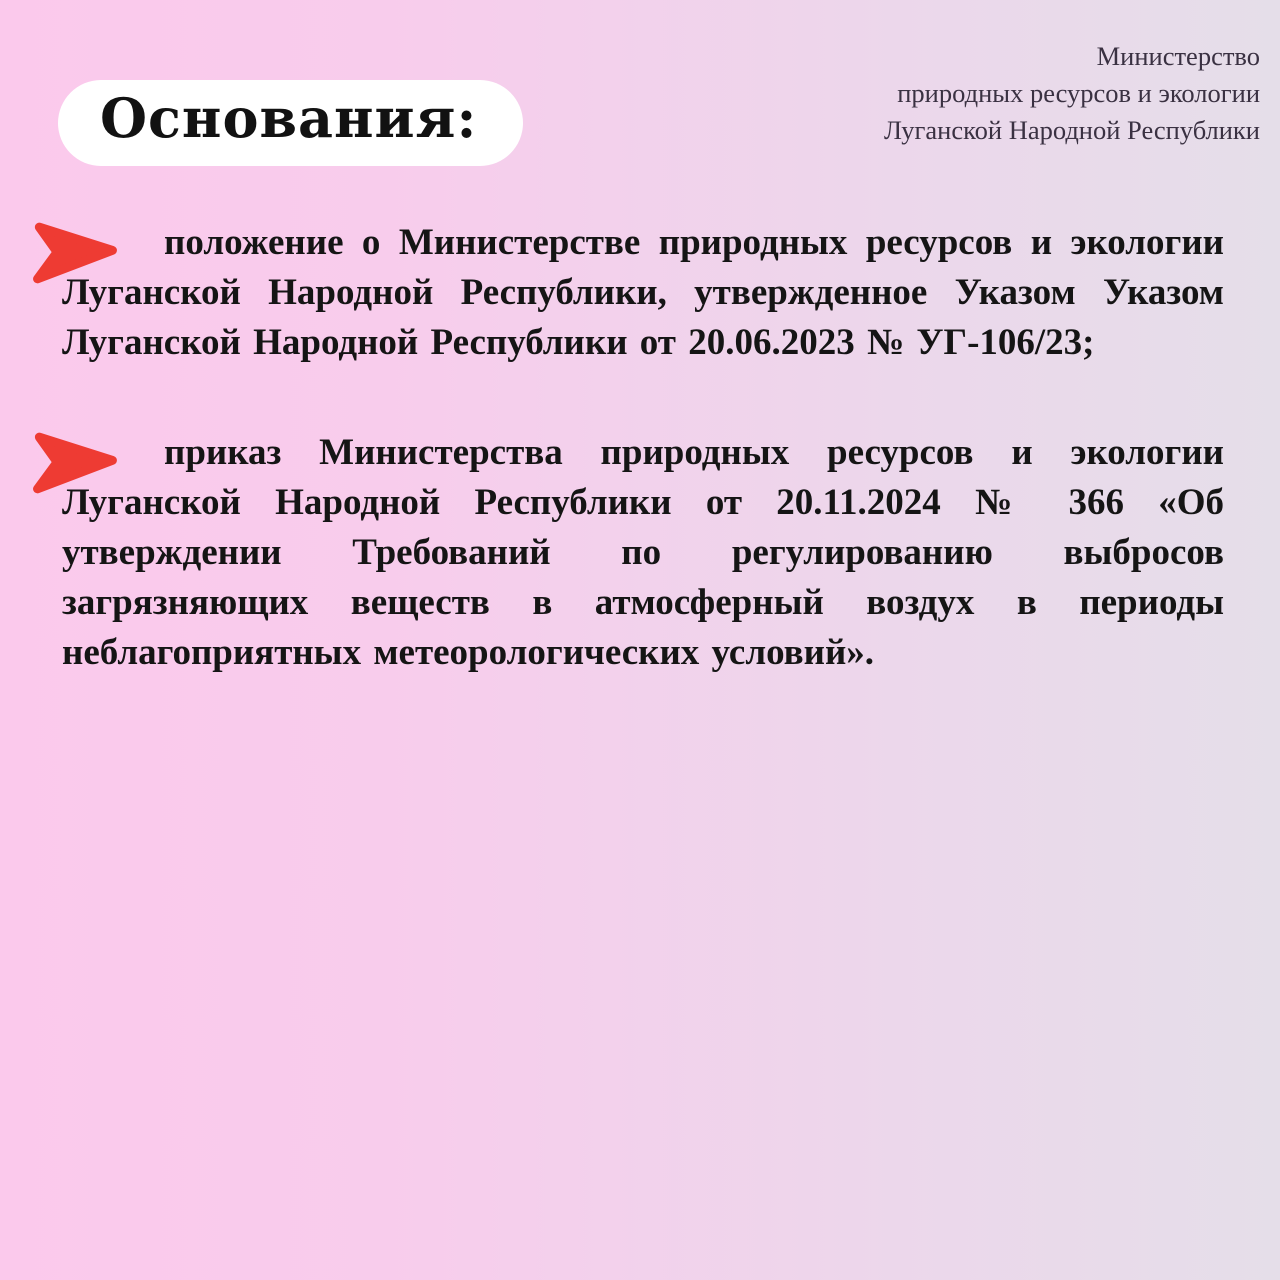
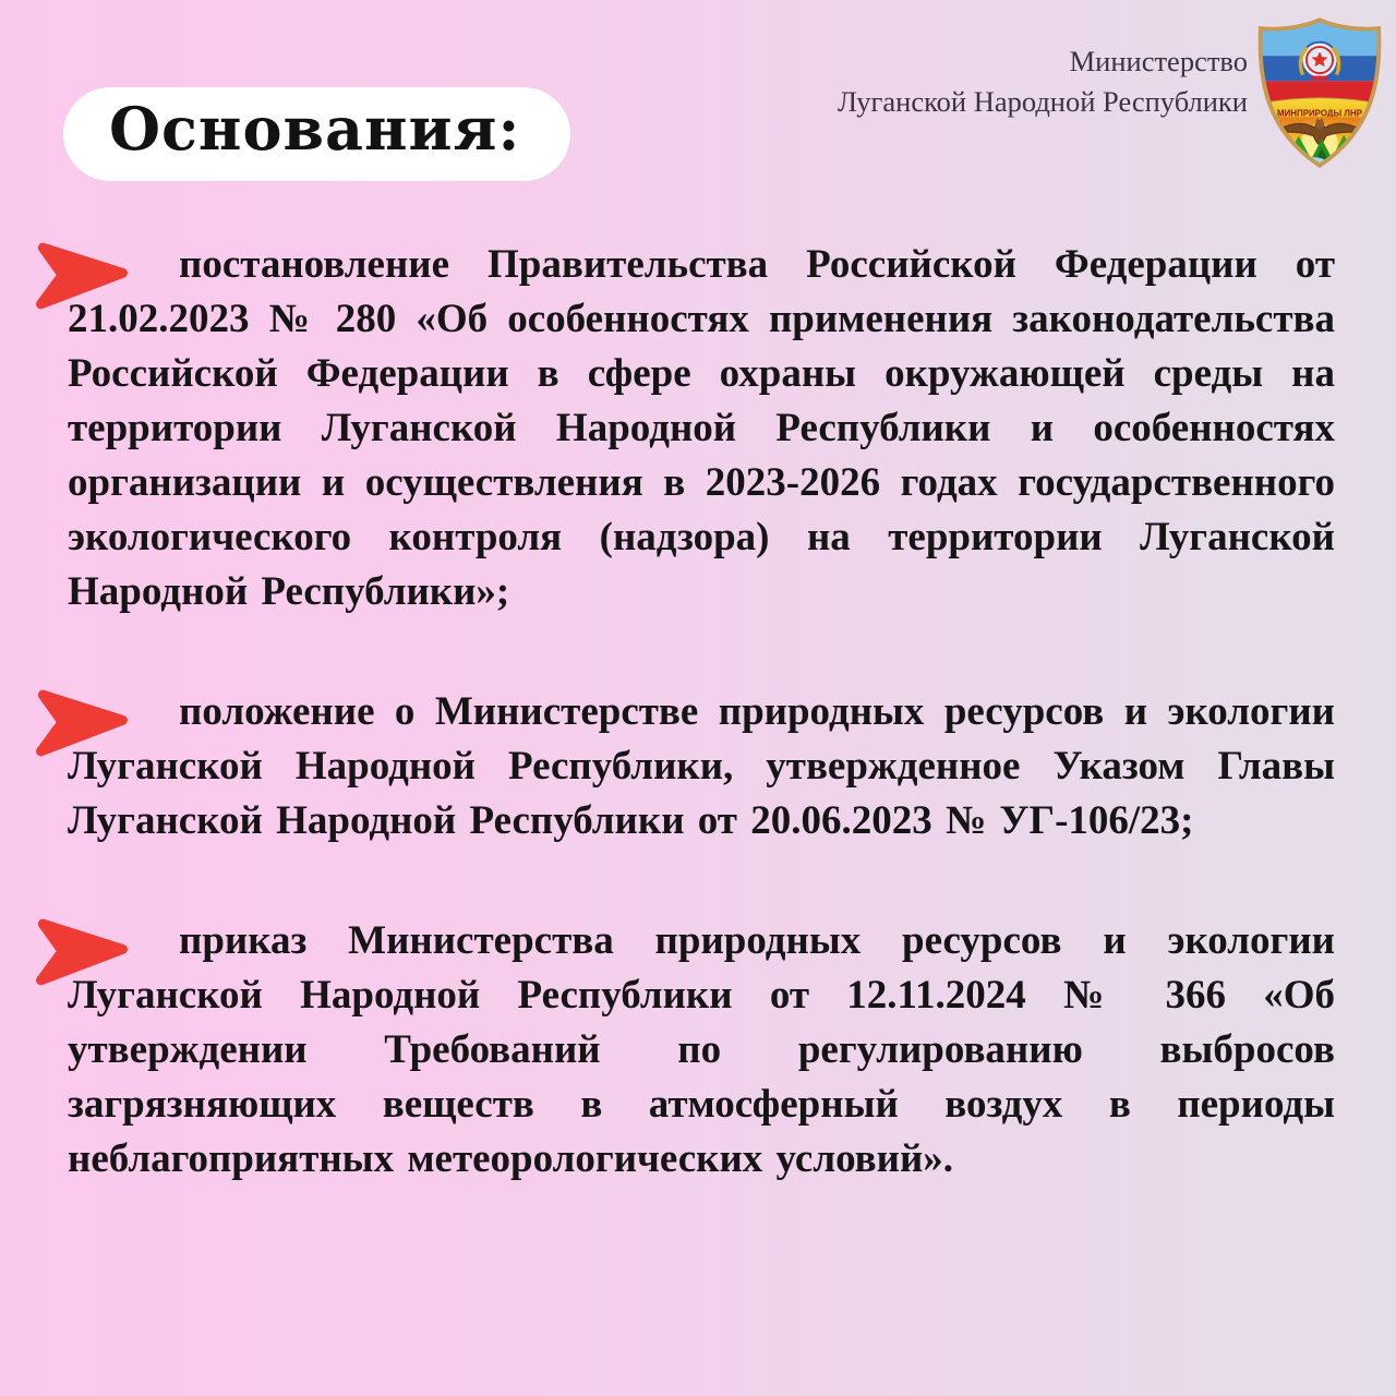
  Основания:
  Министерство
- природных ресурсов и экологии
  Луганской Народной Республики
+ МИНПРИРОДЫ ЛНР
+ постановление Правительства Российской Федерации от 21.02.2023 № 280 «Об особенностях применения законодательства Российской Федерации в сфере охраны окружающей среды на территории Луганской Народной Республики и особенностях организации и осуществления в 2023-2026 годах государственного экологического контроля (надзора) на территории Луганской Народной Республики»;
- положение о Министерстве природных ресурсов и экологии Луганской Народной Республики, утвержденное Указом Указом Луганской Народной Республики от 20.06.2023 № УГ-106/23;
+ положение о Министерстве природных ресурсов и экологии Луганской Народной Республики, утвержденное Указом Главы Луганской Народной Республики от 20.06.2023 № УГ-106/23;
- приказ Министерства природных ресурсов и экологии Луганской Народной Республики от 20.11.2024 № 366 «Об утверждении Требований по регулированию выбросов загрязняющих веществ в атмосферный воздух в периоды неблагоприятных метеорологических условий».
+ приказ Министерства природных ресурсов и экологии Луганской Народной Республики от 12.11.2024 № 366 «Об утверждении Требований по регулированию выбросов загрязняющих веществ в атмосферный воздух в периоды неблагоприятных метеорологических условий».
